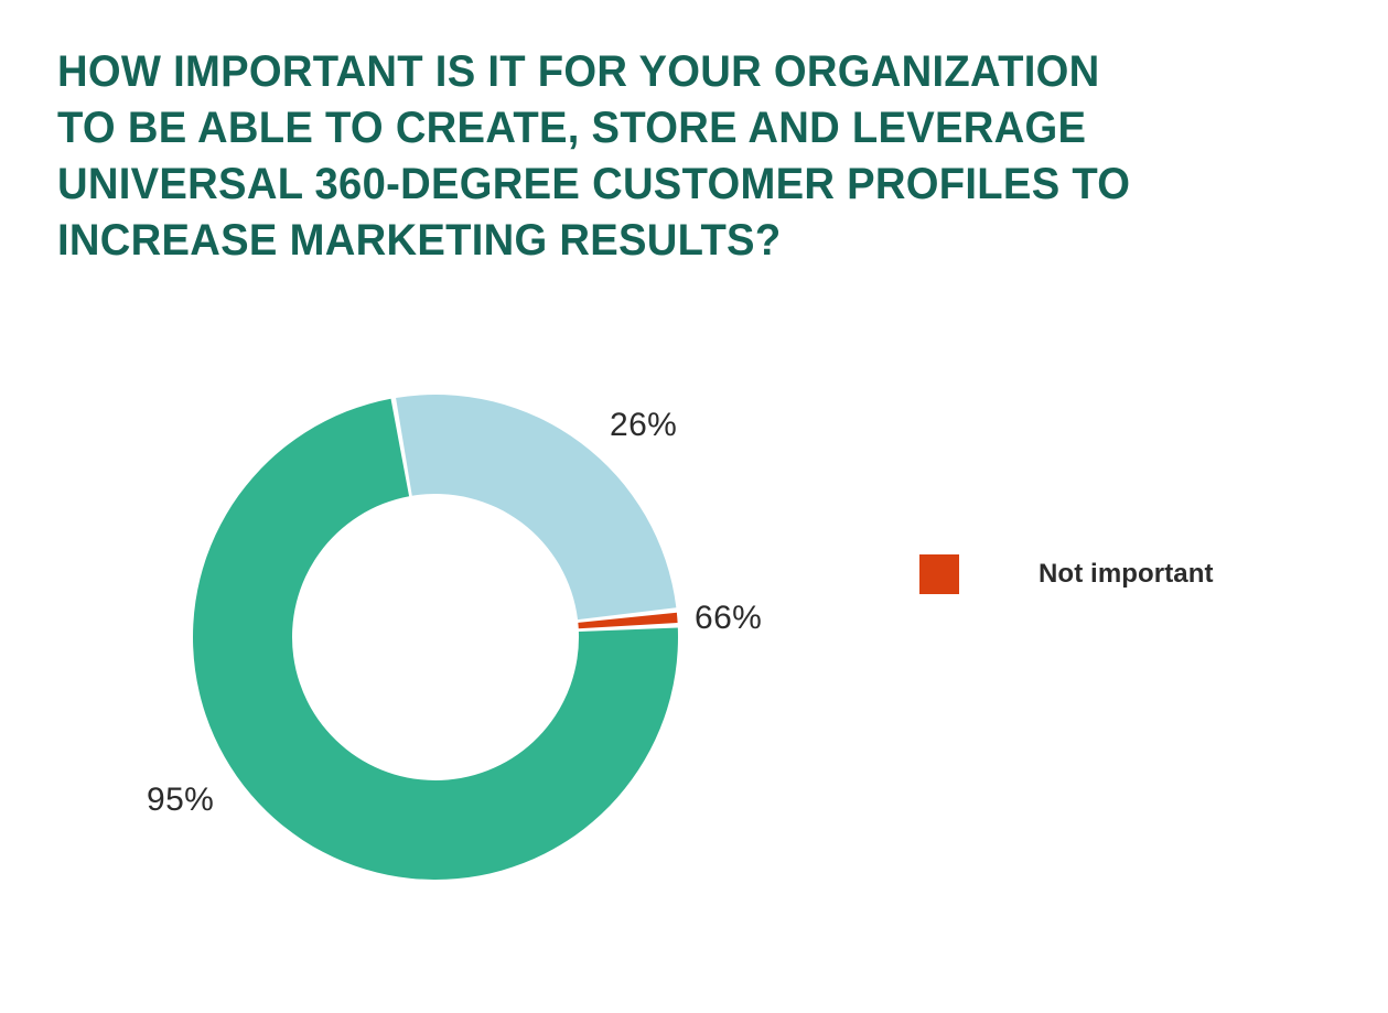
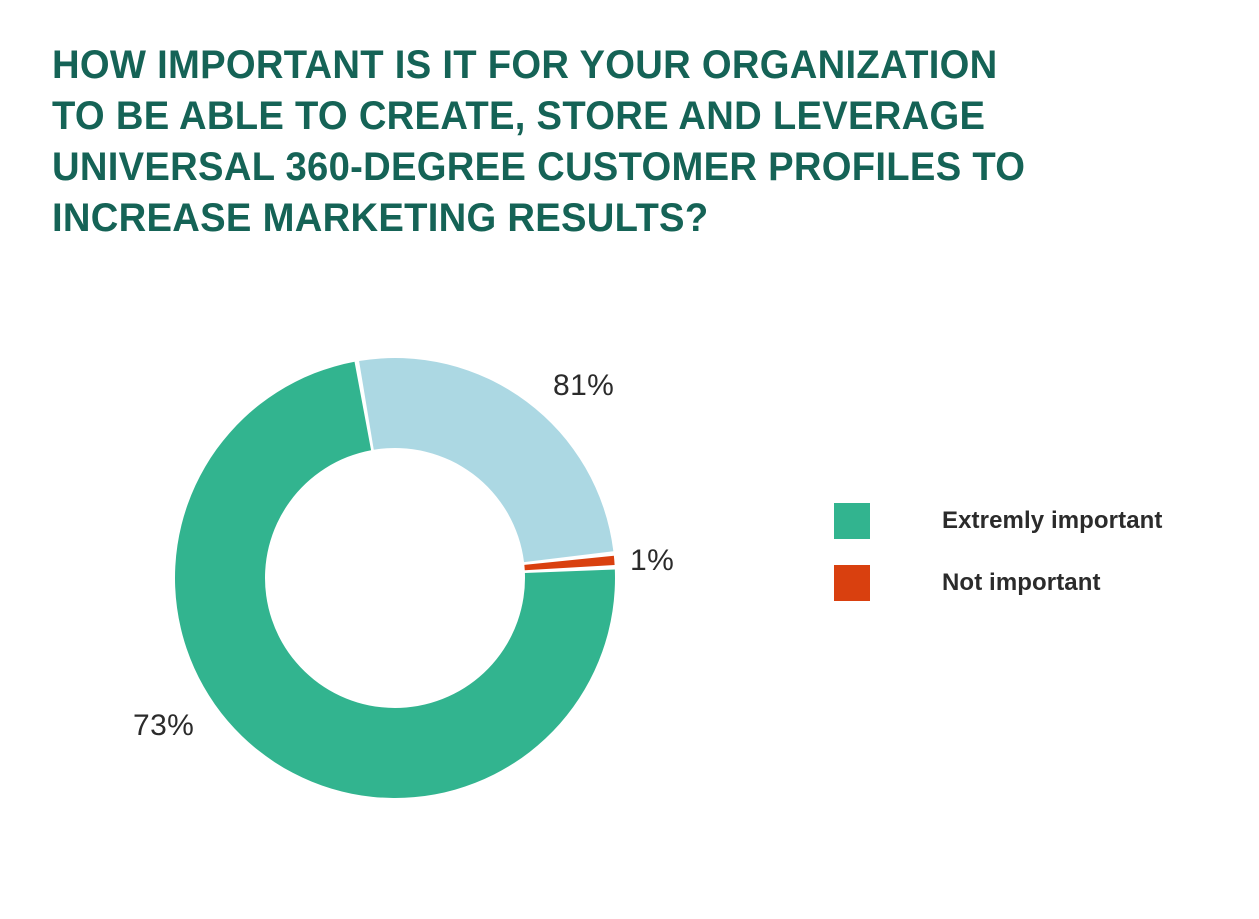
  HOW IMPORTANT IS IT FOR YOUR ORGANIZATION
  TO BE ABLE TO CREATE, STORE AND LEVERAGE
  UNIVERSAL 360-DEGREE CUSTOMER PROFILES TO
  INCREASE MARKETING RESULTS?
- 26%
+ 81%
- 66%
+ 1%
- 95%
+ 73%
+ Extremly important
  Not important
